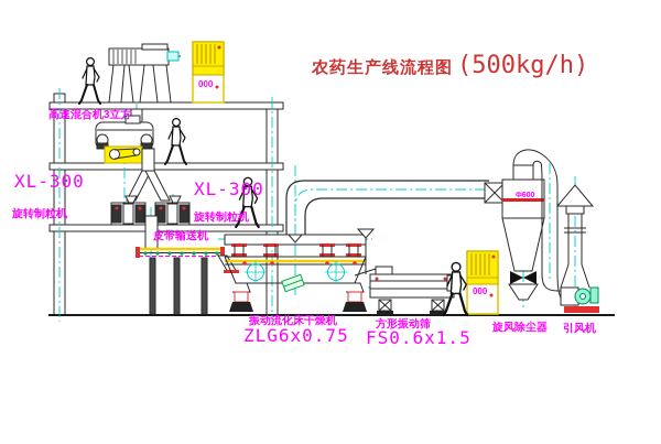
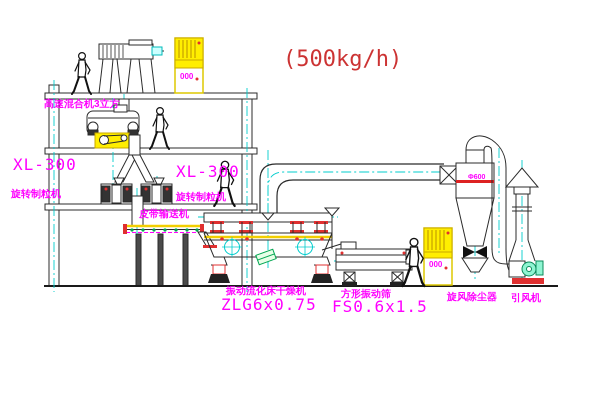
- 农药生产线流程图
  (500kg/h)
  高速混合机3立方
  XL-300
  旋转制粒机
  XL-300
  旋转制粒机
  皮带输送机
  振动流化床干燥机
  ZLG6x0.75
  方形振动筛
  FS0.6x1.5
  旋风除尘器
  引风机
  000
  000
